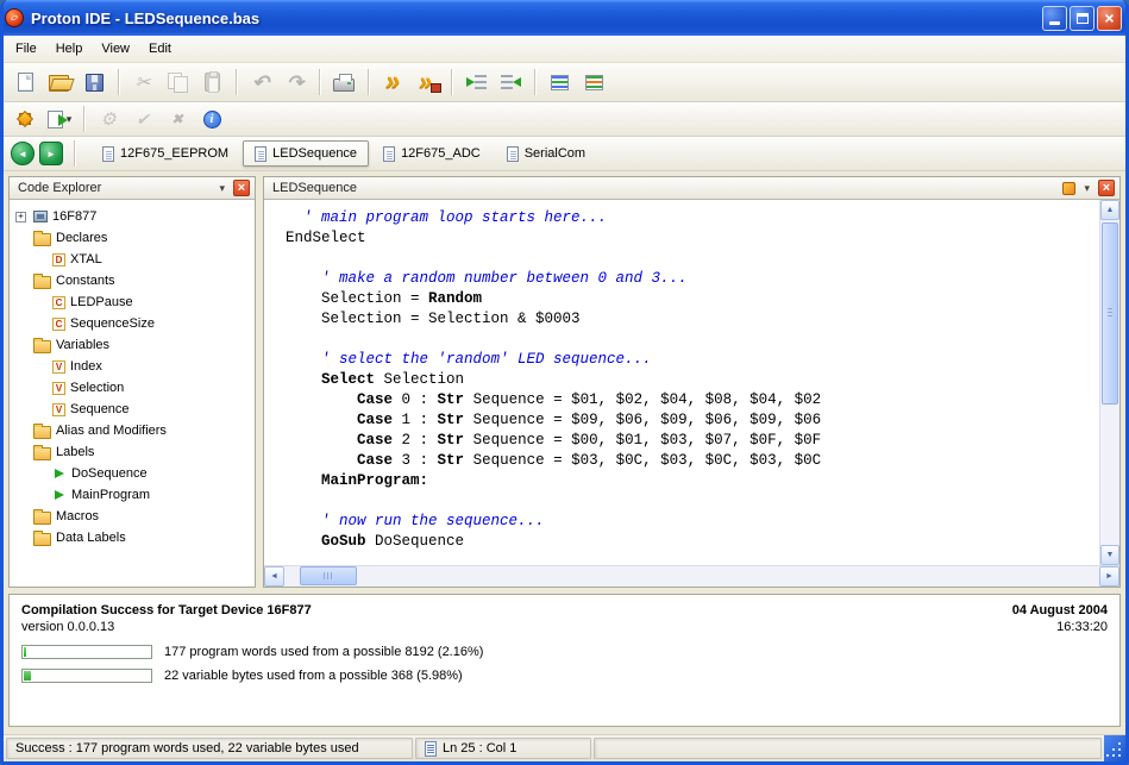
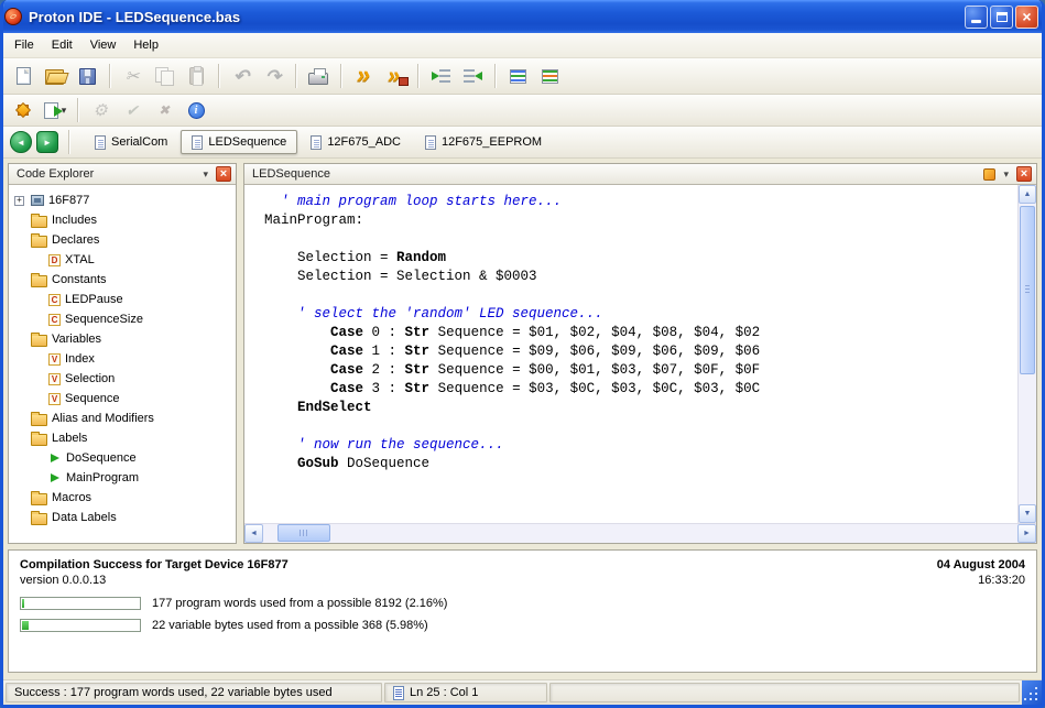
  Proton IDE - LEDSequence.bas
  ×
  File
- Help
+ Edit
  View
- Edit
+ Help
- 12F675_EEPROM
+ SerialCom
  LEDSequence
  12F675_ADC
- SerialCom
+ 12F675_EEPROM
  Code Explorer
  +
  16F877
+ Includes
  Declares
  D
  XTAL
  Constants
  C
  LEDPause
  C
  SequenceSize
  Variables
  V
  Index
  V
  Selection
  V
  Sequence
  Alias and Modifiers
  Labels
  DoSequence
  MainProgram
  Macros
  Data Labels
  LEDSequence
  ' main program loop starts here...
- EndSelect
+ MainProgram:
- ' make a random number between 0 and 3...
  Selection = Random
  Selection = Selection & $0003
  ' select the 'random' LED sequence...
- Select Selection
  Case 0 : Str Sequence = $01, $02, $04, $08, $04, $02
  Case 1 : Str Sequence = $09, $06, $09, $06, $09, $06
  Case 2 : Str Sequence = $00, $01, $03, $07, $0F, $0F
  Case 3 : Str Sequence = $03, $0C, $03, $0C, $03, $0C
- MainProgram:
+ EndSelect
  ' now run the sequence...
  GoSub DoSequence
  Compilation Success for Target Device 16F877
  04 August 2004
  version 0.0.0.13
  16:33:20
  177 program words used from a possible 8192 (2.16%)
  22 variable bytes used from a possible 368 (5.98%)
  Success : 177 program words used, 22 variable bytes used
  Ln 25 : Col 1
